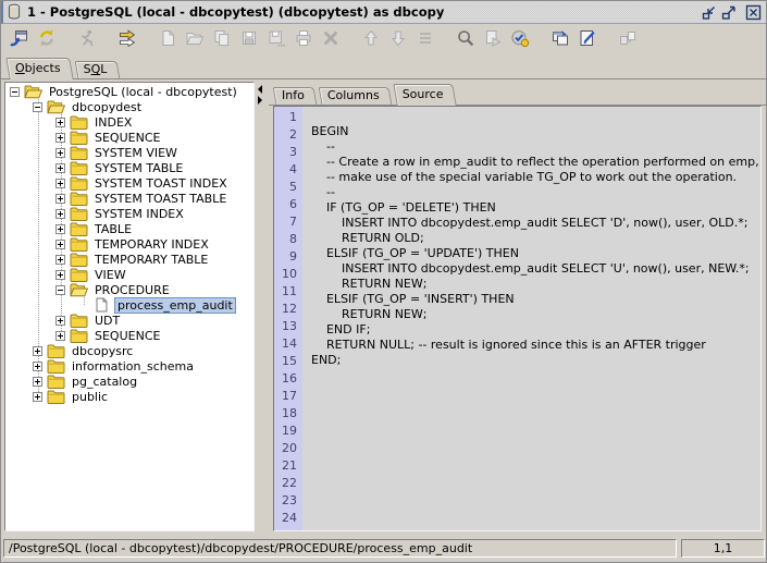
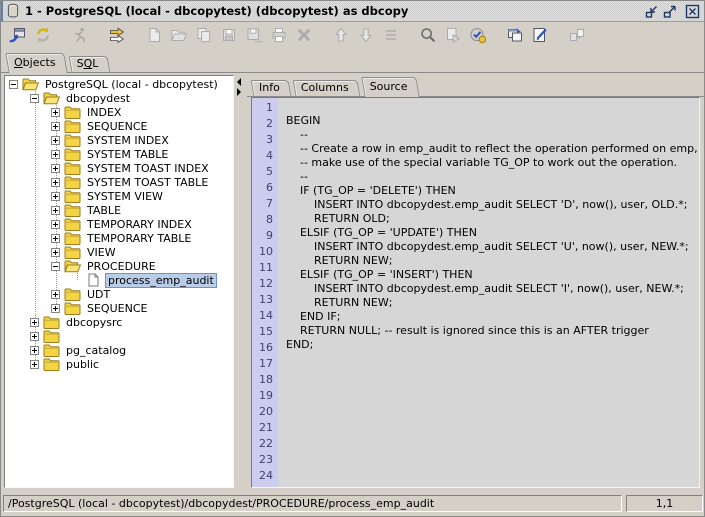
  1 - PostgreSQL (local - dbcopytest) (dbcopytest) as dbcopy
  Objects
  SQL
  PostgreSQL (local - dbcopytest)
  dbcopydest
  INDEX
  SEQUENCE
- SYSTEM VIEW
+ SYSTEM INDEX
  SYSTEM TABLE
  SYSTEM TOAST INDEX
  SYSTEM TOAST TABLE
- SYSTEM INDEX
+ SYSTEM VIEW
  TABLE
  TEMPORARY INDEX
  TEMPORARY TABLE
  VIEW
  PROCEDURE
  process_emp_audit
  UDT
  SEQUENCE
  dbcopysrc
- information_schema
  pg_catalog
  public
  Info
  Columns
  Source
  1
  2
  3
  4
  5
  6
  7
  8
  9
  10
  11
  12
  13
  14
  15
  16
  17
  18
  19
  20
  21
  22
  23
  24
  BEGIN
  --
  -- Create a row in emp_audit to reflect the operation performed on emp,
  -- make use of the special variable TG_OP to work out the operation.
  --
  IF (TG_OP = 'DELETE') THEN
  INSERT INTO dbcopydest.emp_audit SELECT 'D', now(), user, OLD.*;
  RETURN OLD;
  ELSIF (TG_OP = 'UPDATE') THEN
  INSERT INTO dbcopydest.emp_audit SELECT 'U', now(), user, NEW.*;
  RETURN NEW;
  ELSIF (TG_OP = 'INSERT') THEN
+ INSERT INTO dbcopydest.emp_audit SELECT 'I', now(), user, NEW.*;
  RETURN NEW;
  END IF;
  RETURN NULL; -- result is ignored since this is an AFTER trigger
  END;
  /PostgreSQL (local - dbcopytest)/dbcopydest/PROCEDURE/process_emp_audit
  1,1
